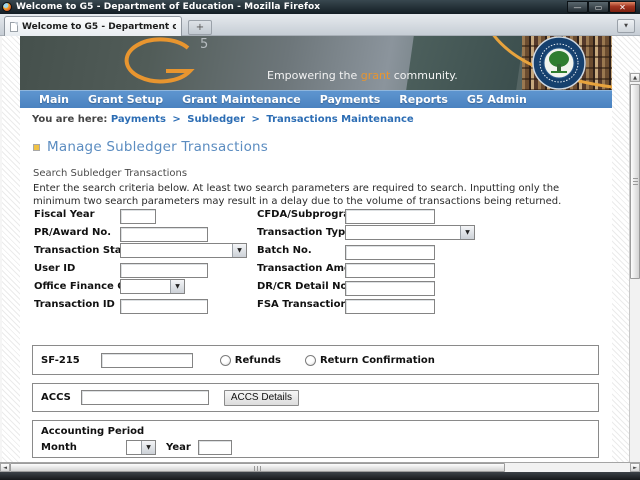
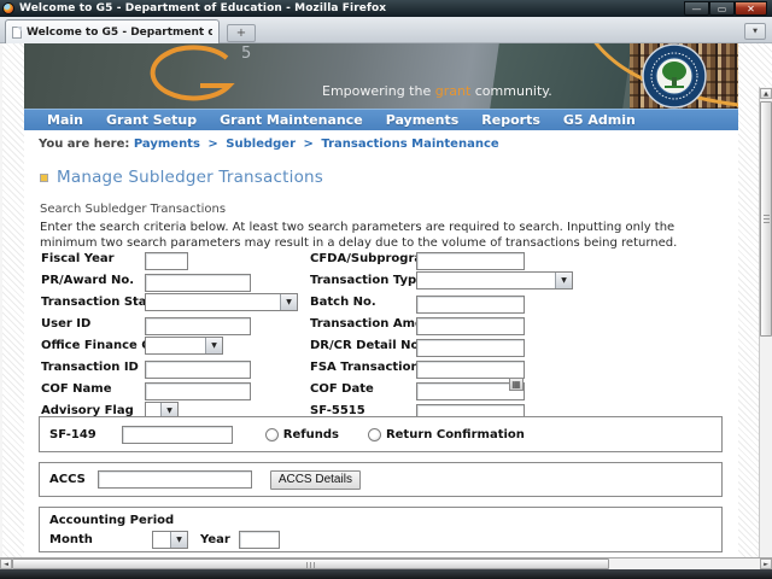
  Welcome to G5 - Department of Education - Mozilla Firefox
  —
  ▭
  ✕
  Welcome to G5 - Department o
  +
  5
  Empowering the grant community.
  Main
  Grant Setup
  Grant Maintenance
  Payments
  Reports
  G5 Admin
  You are here: Payments > Subledger > Transactions Maintenance
  Manage Subledger Transactions
  Search Subledger Transactions
  Enter the search criteria below. At least two search parameters are required to search. Inputting only the minimum two search parameters may result in a delay due to the volume of transactions being returned.
  Fiscal Year
  CFDA/Subprogr
  PR/Award No.
  Transaction Typ
  Transaction Sta
  Batch No.
  User ID
  Transaction Am
  Office Finance
  DR/CR Detail No
  Transaction ID
  FSA Transactio
+ COF Name
+ COF Date
+ ▦
+ Advisory Flag
+ SF-5515
- SF-215
+ SF-149
  Refunds
  Return Confirmation
  ACCS
  ACCS Details
  Accounting Period
  Month
  Year
